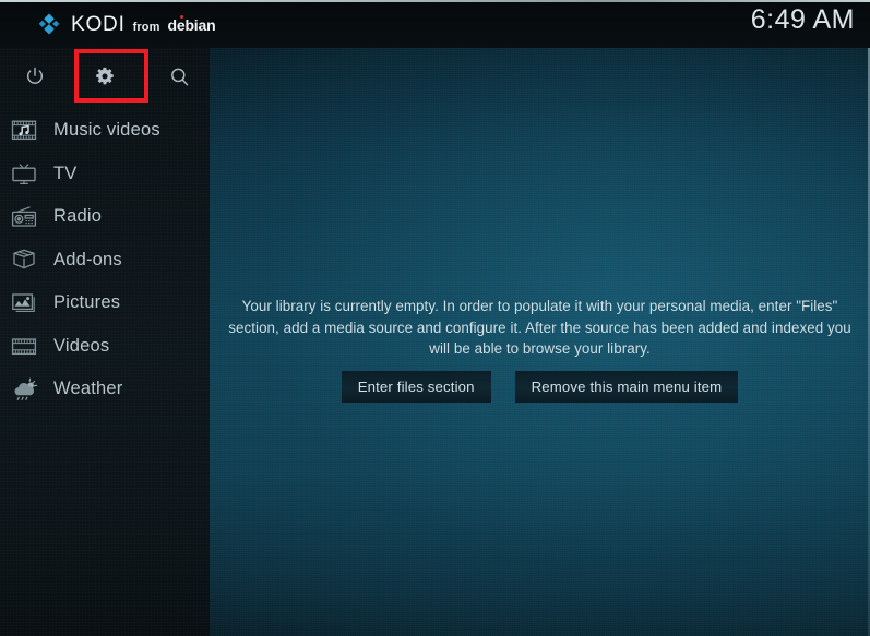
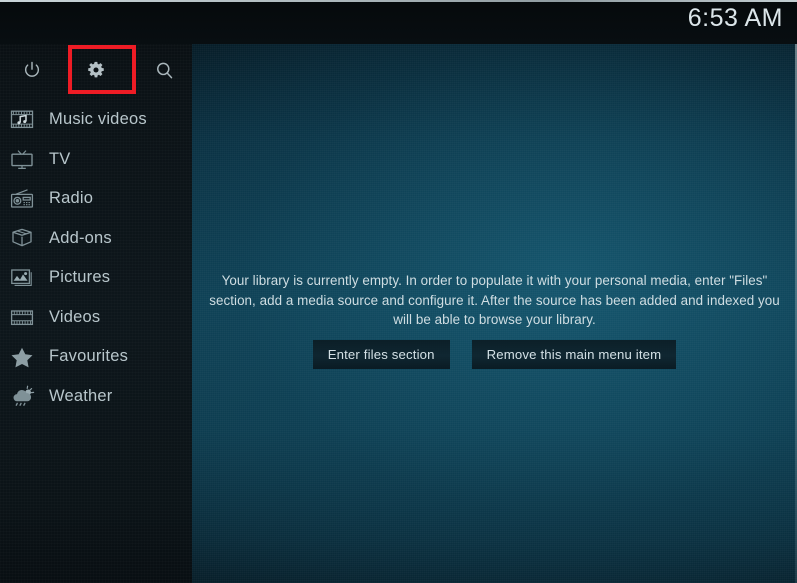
- KODI
- from
- debian
- 6:49 AM
+ 6:53 AM
  Music videos
  TV
  Radio
  Add-ons
  Pictures
  Videos
+ Favourites
  Weather
  Your library is currently empty. In order to populate it with your personal media, enter "Files" section, add a media source and configure it. After the source has been added and indexed you will be able to browse your library.
  Enter files section
  Remove this main menu item
